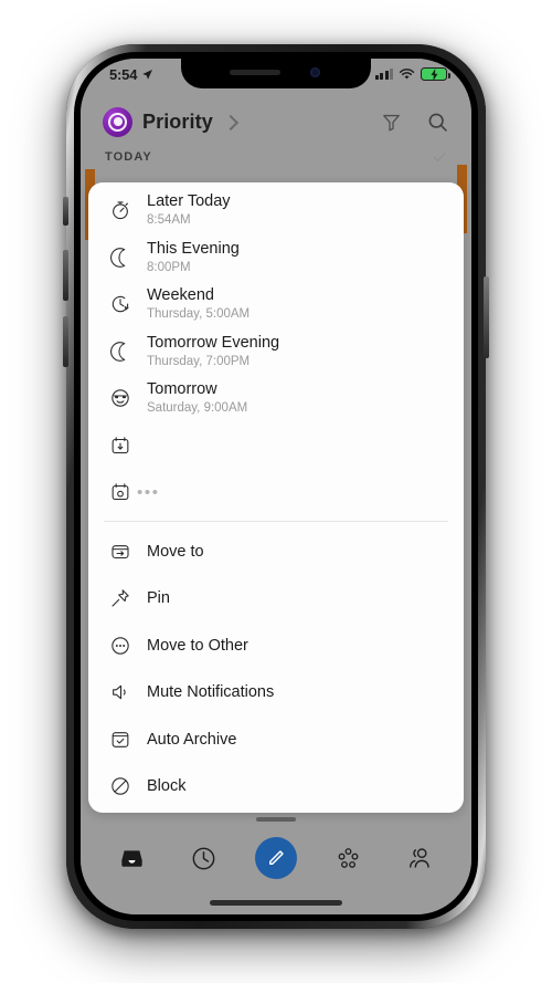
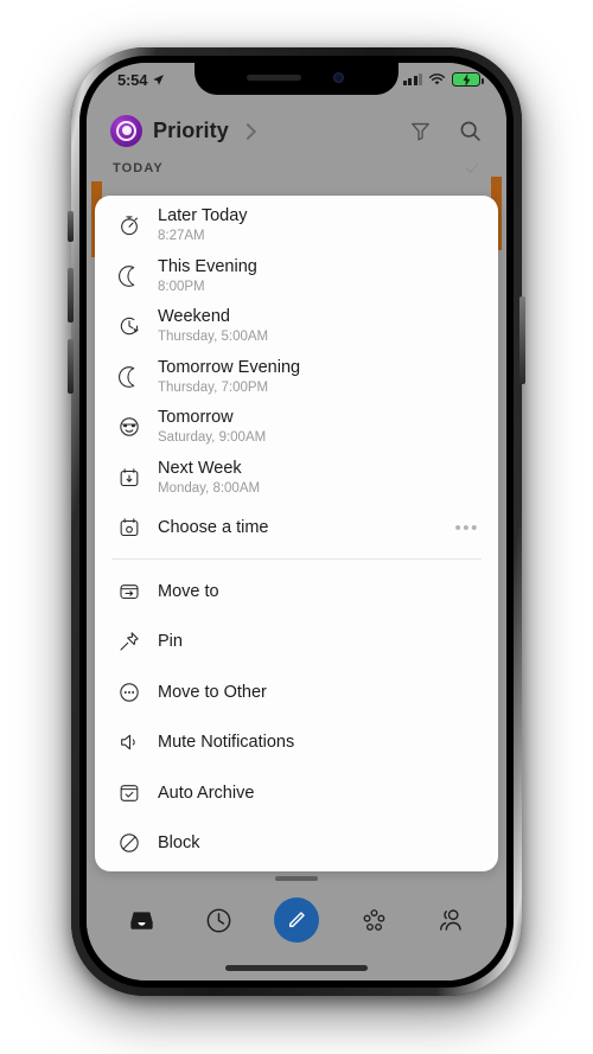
  5:54
  Priority
  TODAY
  Later Today
- 8:54AM
+ 8:27AM
  This Evening
  8:00PM
  Weekend
  Thursday, 5:00AM
  Tomorrow Evening
  Thursday, 7:00PM
  Tomorrow
  Saturday, 9:00AM
+ Next Week
+ Monday, 8:00AM
+ Choose a time
  •••
  Move to
  Pin
  Move to Other
  Mute Notifications
  Auto Archive
  Block
